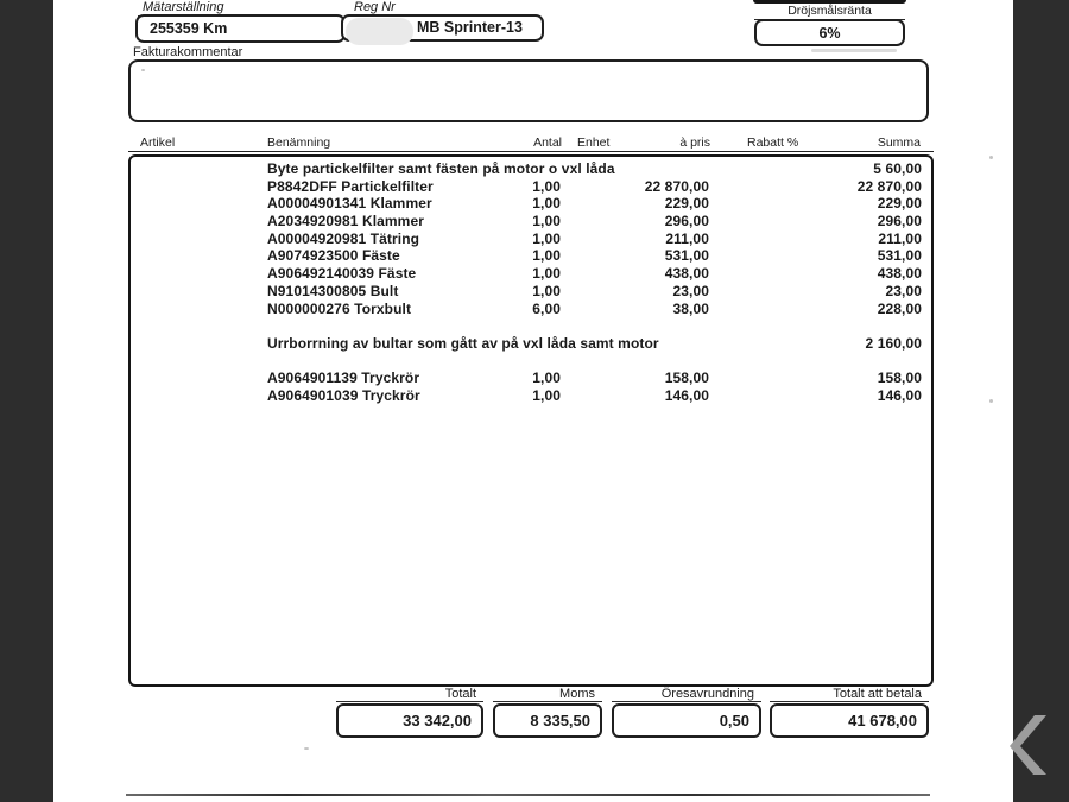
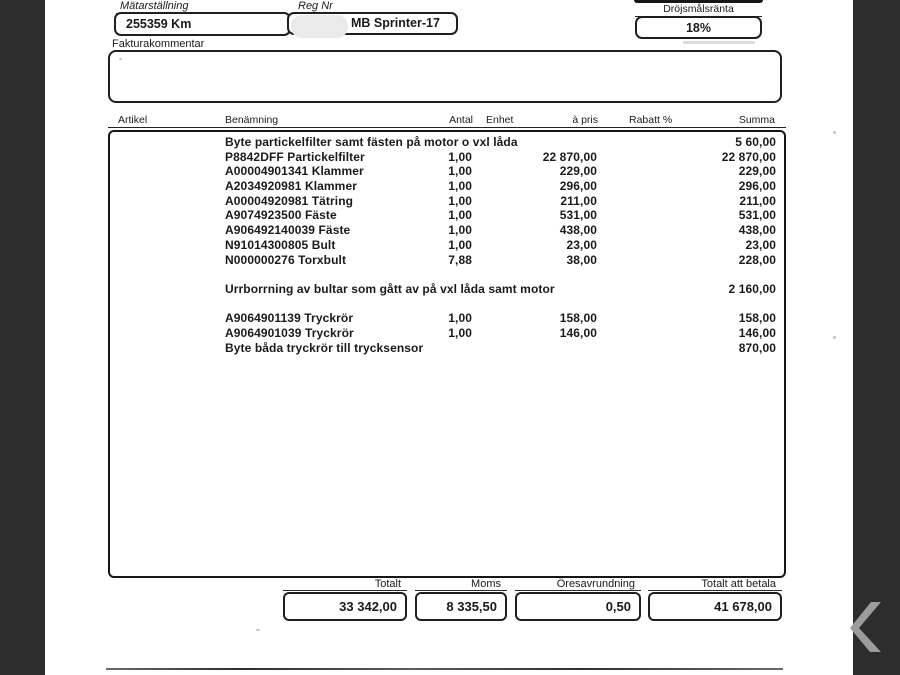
  Mätarställning
  255359 Km
  Reg Nr
- MB Sprinter-13
+ MB Sprinter-17
  Dröjsmålsränta
- 6%
+ 18%
  Fakturakommentar
  Artikel
  Benämning
  Antal
  Enhet
  à pris
  Rabatt %
  Summa
  Byte partickelfilter samt fästen på motor o vxl låda
  5 60,00
  P8842DFF Partickelfilter
  1,00
  22 870,00
  22 870,00
  A00004901341 Klammer
  1,00
  229,00
  229,00
  A2034920981 Klammer
  1,00
  296,00
  296,00
  A00004920981 Tätring
  1,00
  211,00
  211,00
  A9074923500 Fäste
  1,00
  531,00
  531,00
  A906492140039 Fäste
  1,00
  438,00
  438,00
  N91014300805 Bult
  1,00
  23,00
  23,00
  N000000276 Torxbult
- 6,00
+ 7,88
  38,00
  228,00
  Urrborrning av bultar som gått av på vxl låda samt motor
  2 160,00
  A9064901139 Tryckrör
  1,00
  158,00
  158,00
  A9064901039 Tryckrör
  1,00
  146,00
  146,00
+ Byte båda tryckrör till trycksensor
+ 870,00
  Totalt
  33 342,00
  Moms
  8 335,50
  Öresavrundning
  0,50
  Totalt att betala
  41 678,00
